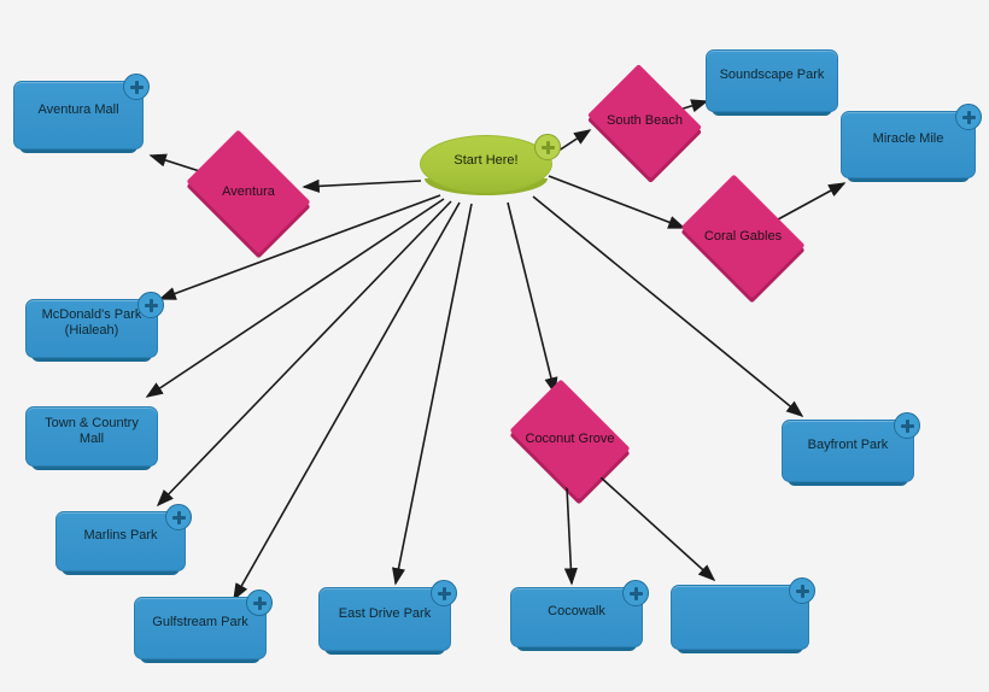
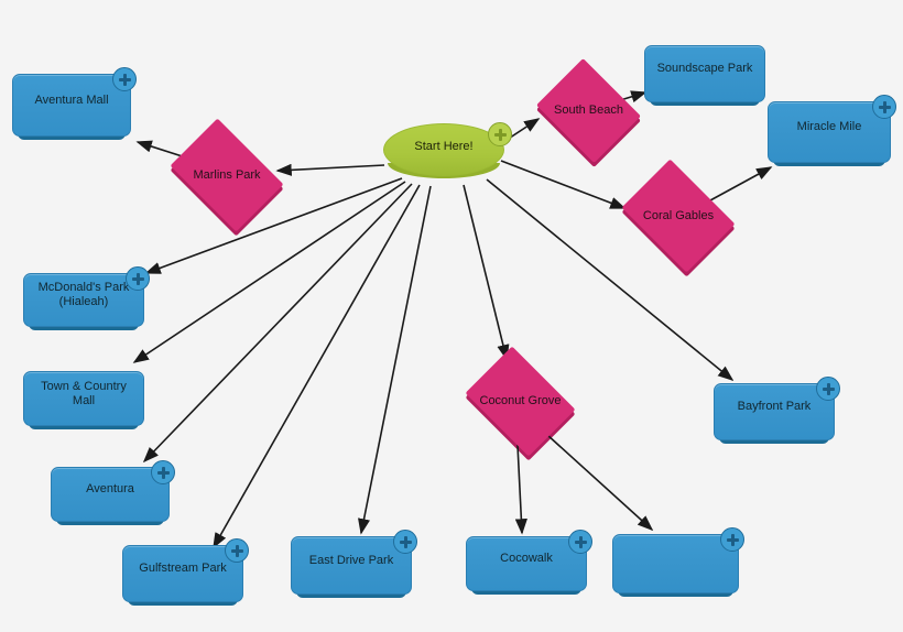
  Start Here!
  Aventura Mall
- Aventura
+ Marlins Park
  McDonald's Park (Hialeah)
  Town & Country Mall
- Marlins Park
+ Aventura
  Gulfstream Park
  East Drive Park
  Coconut Grove
  Cocowalk
  Bayfront Park
  South Beach
  Soundscape Park
  Miracle Mile
  Coral Gables
